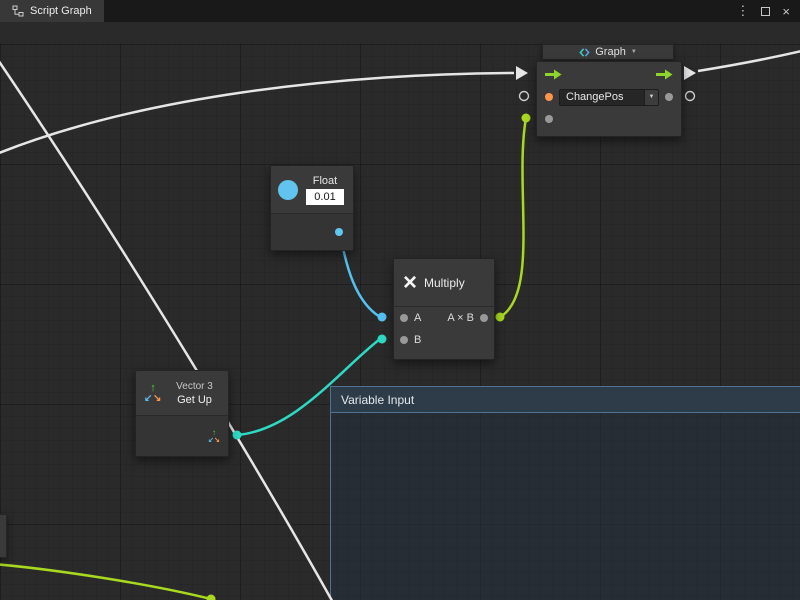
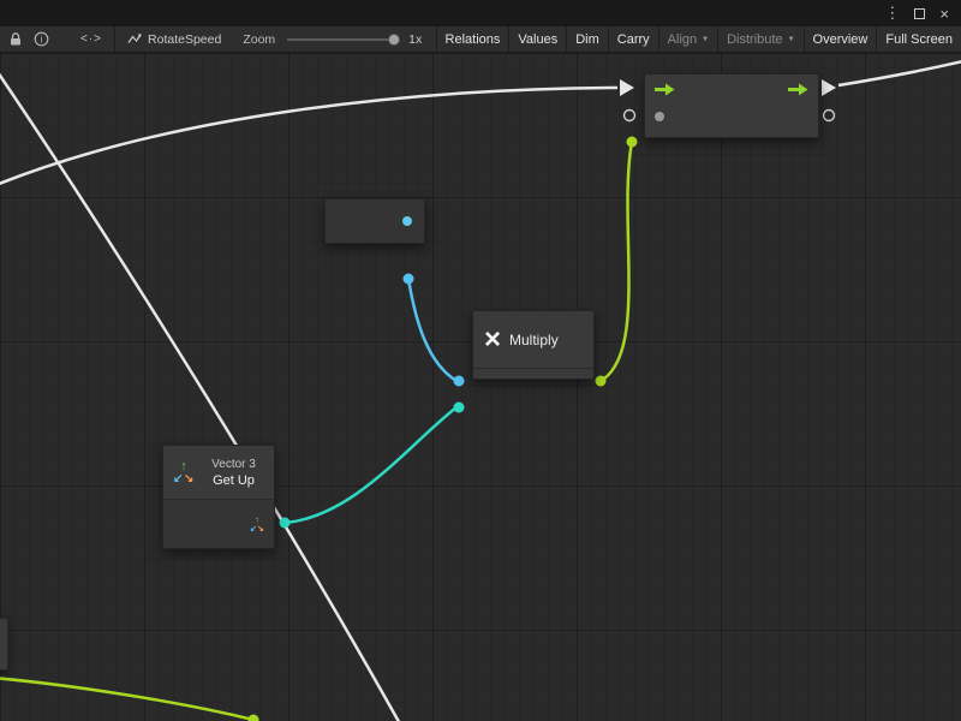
- Variable Input
- Graph
- ChangePos
- Float
- 0.01
  ×
  Multiply
- A
- A × B
- B
  ↑
  ↙
  ↘
  Vector 3
  Get Up
  ↑
- Script Graph
  ⋮
  ×
+ i
+ <·>
+ RotateSpeed
+ Zoom
+ 1x
+ Relations
+ Values
+ Dim
+ Carry
+ Align
+ Distribute
+ Overview
+ Full Screen
